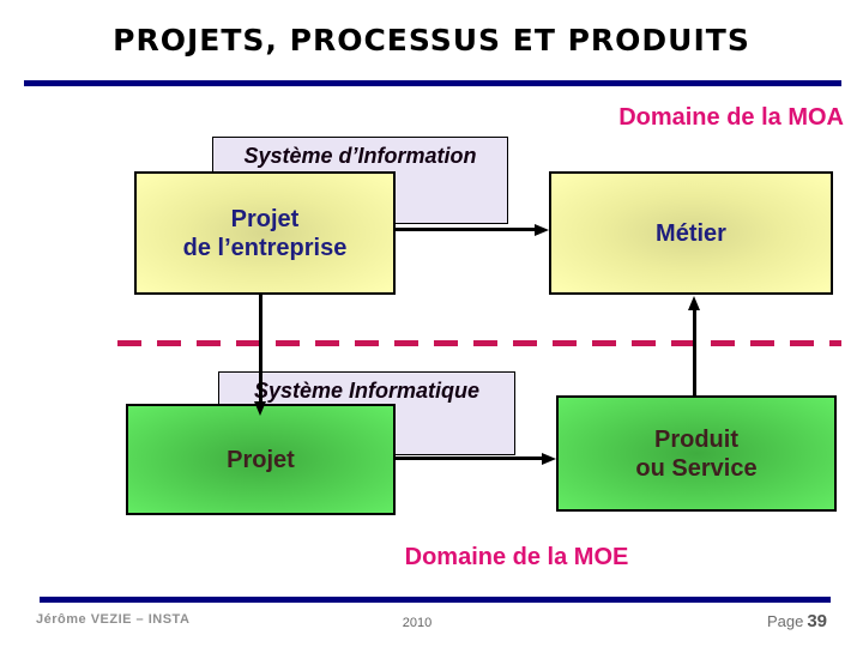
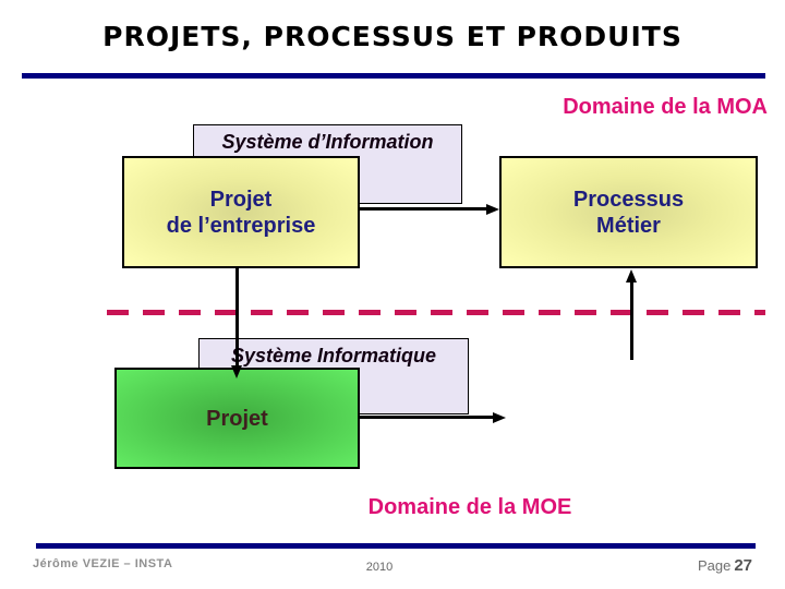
  PROJETS, PROCESSUS ET PRODUITS
  Domaine de la MOA
  Système d’Information
  Projet
  de l’entreprise
+ Processus
  Métier
  ystème Informatique
  Projet
- Produit
- ou Service
  Domaine de la MOE
  Jérôme VEZIE – INSTA
  2010
- Page 39
+ Page 27
